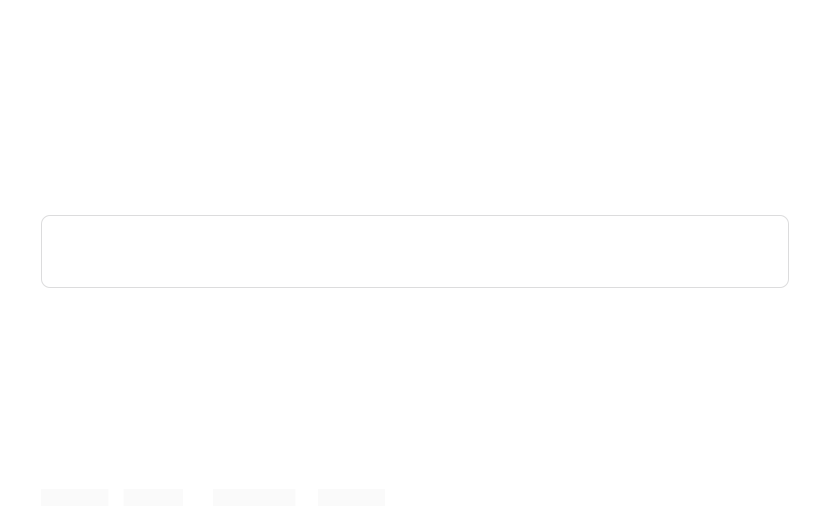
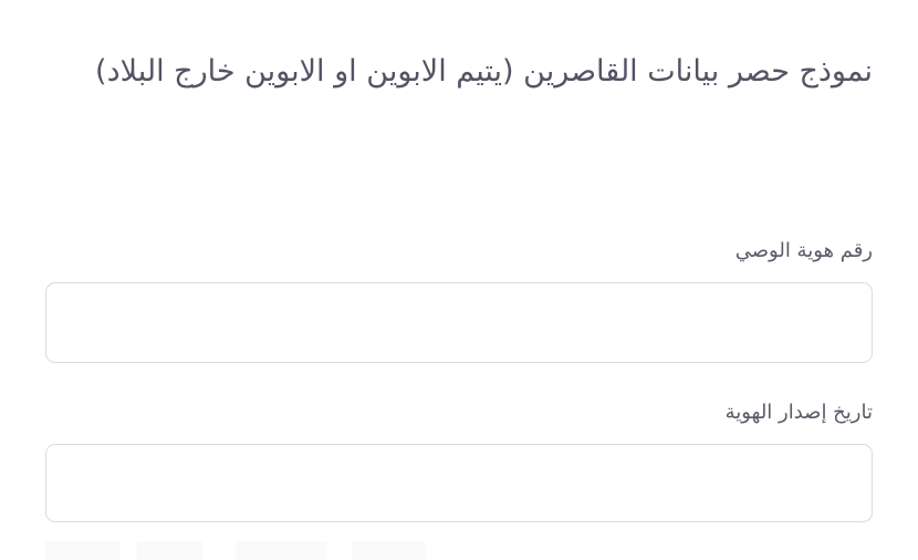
+ نموذج حصر بيانات القاصرين (يتيم الابوين او الابوين خارج البلاد)
+ رقم هوية الوصي
+ تاريخ إصدار الهوية
